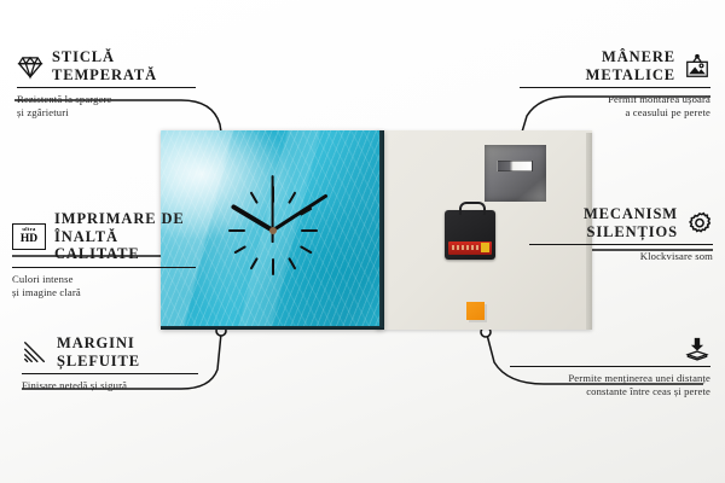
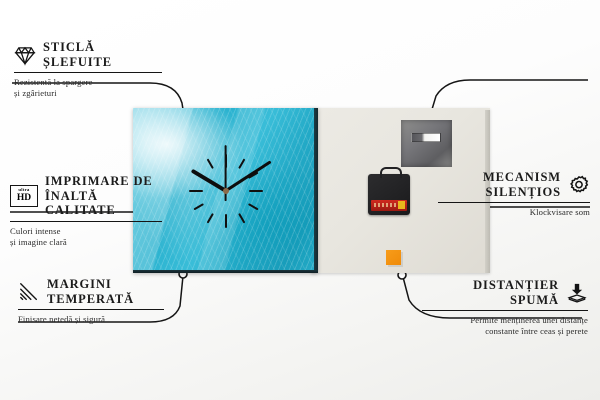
  STICLĂ
- TEMPERATĂ
+ ȘLEFUITE
  Rezistentă la spargere
  și zgârieturi
  HD
  IMPRIMARE DE
  ÎNALTĂ CALITATE
  Culori intense
  și imagine clară
  MARGINI
- ȘLEFUITE
+ TEMPERATĂ
  Finisare netedă și sigură
- MÂNERE
- METALICE
- Permit montarea ușoară
- a ceasului pe perete
  MECANISM
  SILENȚIOS
  Klockvisare som
+ DISTANȚIER
+ SPUMĂ
  Permite menținerea unei distanțe
  constante între ceas și perete
